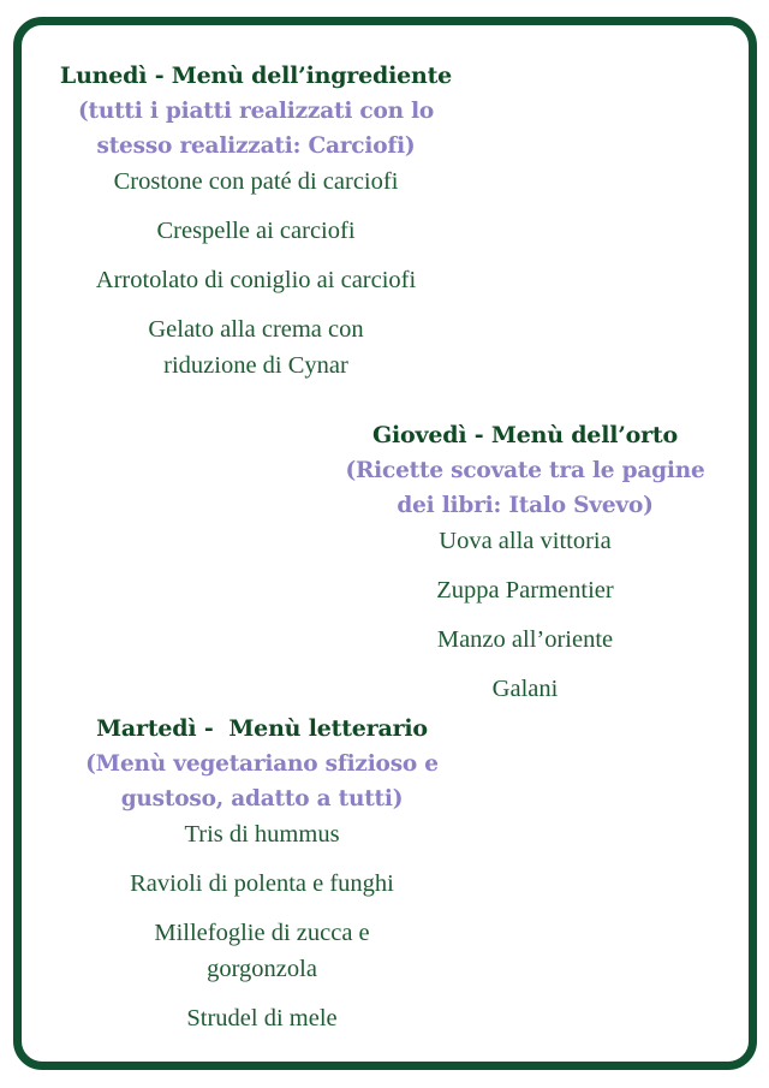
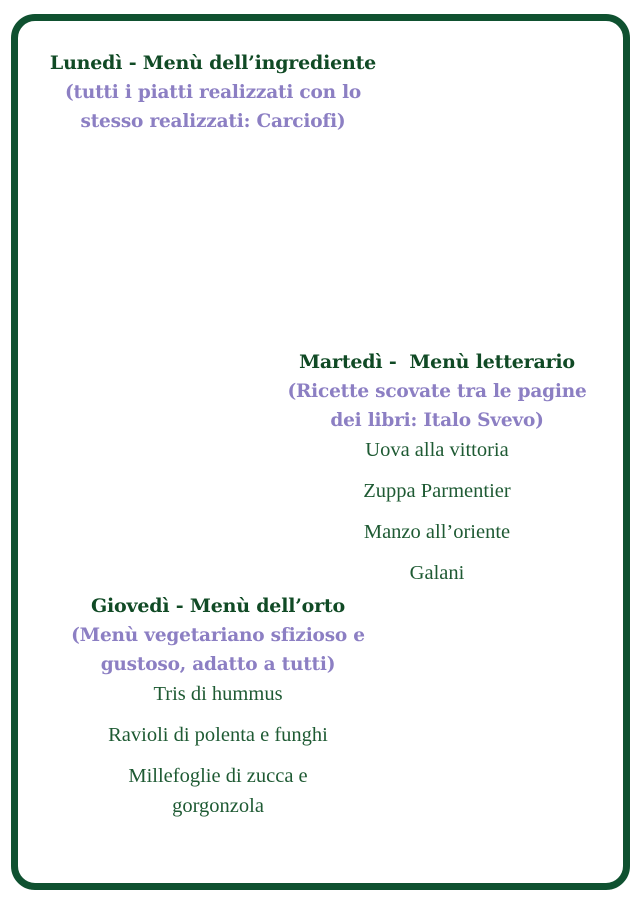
  Lunedì - Menù dell’ingrediente
  (tutti i piatti realizzati con lo stesso realizzati: Carciofi)
- Crostone con paté di carciofi
- Crespelle ai carciofi
- Arrotolato di coniglio ai carciofi
- Gelato alla crema con riduzione di Cynar
- Giovedì - Menù dell’orto
+ Martedì - Menù letterario
  (Ricette scovate tra le pagine dei libri: Italo Svevo)
  Uova alla vittoria
  Zuppa Parmentier
  Manzo all’oriente
  Galani
- Martedì - Menù letterario
+ Giovedì - Menù dell’orto
  (Menù vegetariano sfizioso e gustoso, adatto a tutti)
  Tris di hummus
  Ravioli di polenta e funghi
  Millefoglie di zucca e gorgonzola
- Strudel di mele
